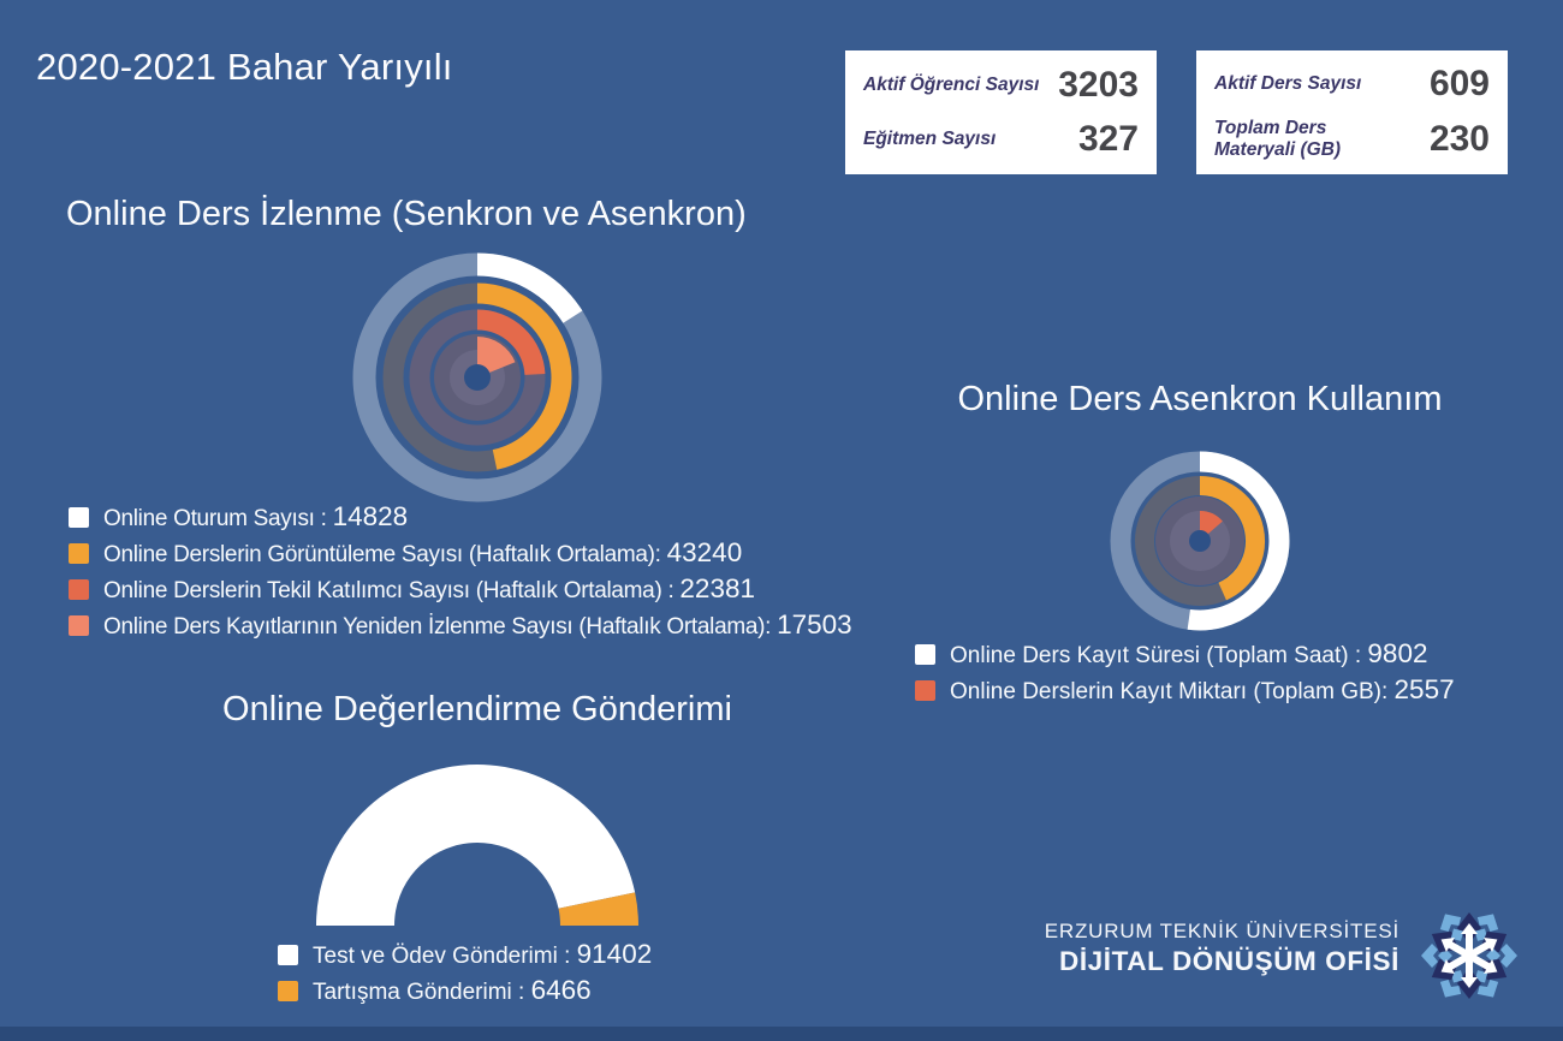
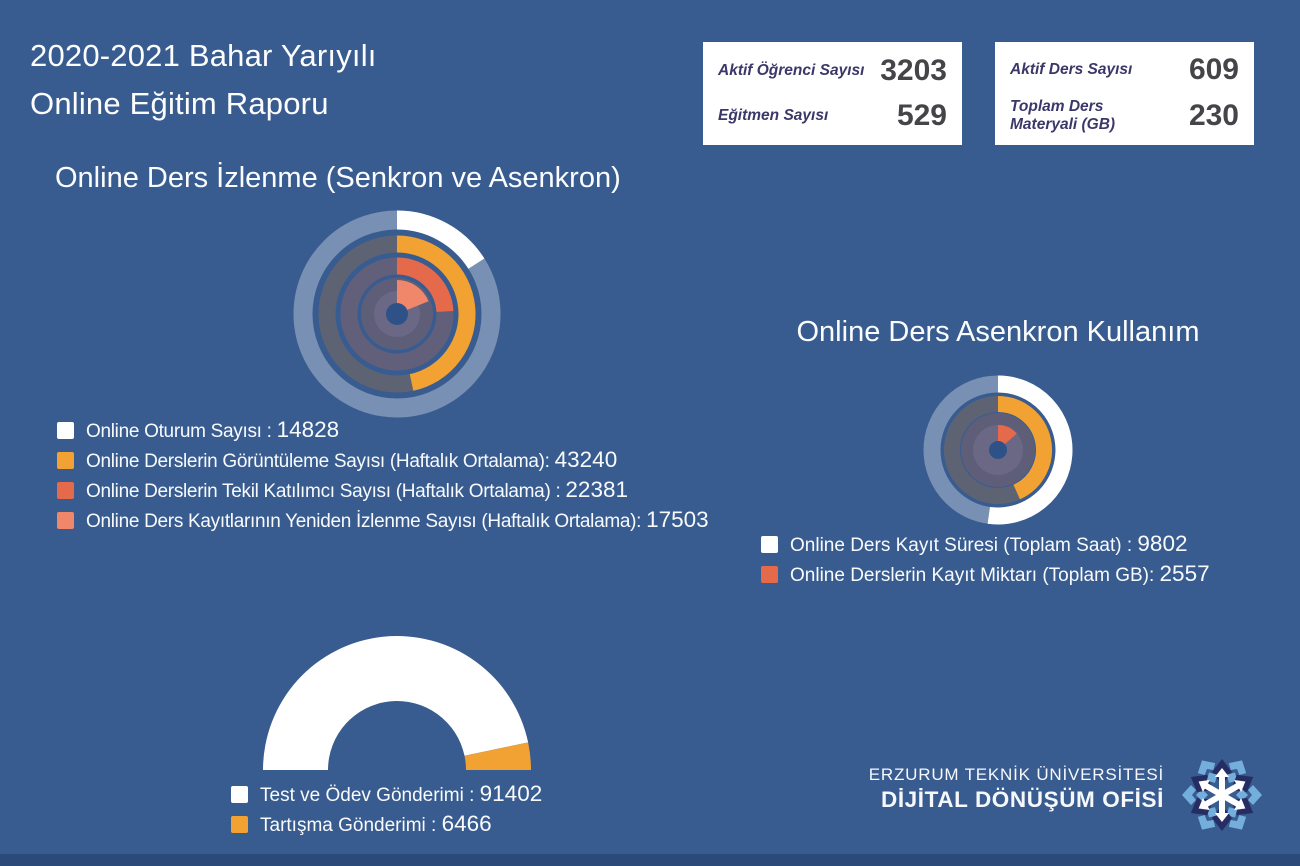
  2020-2021 Bahar Yarıyılı
+ Online Eğitim Raporu
  Aktif Öğrenci Sayısı
  3203
  Eğitmen Sayısı
- 327
+ 529
  Aktif Ders Sayısı
  609
  Toplam Ders Materyali (GB)
  230
  Online Ders İzlenme (Senkron ve Asenkron)
  Online Oturum Sayısı : 14828
  Online Derslerin Görüntüleme Sayısı (Haftalık Ortalama): 43240
  Online Derslerin Tekil Katılımcı Sayısı (Haftalık Ortalama) : 22381
  Online Ders Kayıtlarının Yeniden İzlenme Sayısı (Haftalık Ortalama): 17503
  Online Ders Asenkron Kullanım
  Online Ders Kayıt Süresi (Toplam Saat) : 9802
  Online Derslerin Kayıt Miktarı (Toplam GB): 2557
- Online Değerlendirme Gönderimi
  Test ve Ödev Gönderimi : 91402
  Tartışma Gönderimi : 6466
  ERZURUM TEKNİK ÜNİVERSİTESİ
  DİJİTAL DÖNÜŞÜM OFİSİ
